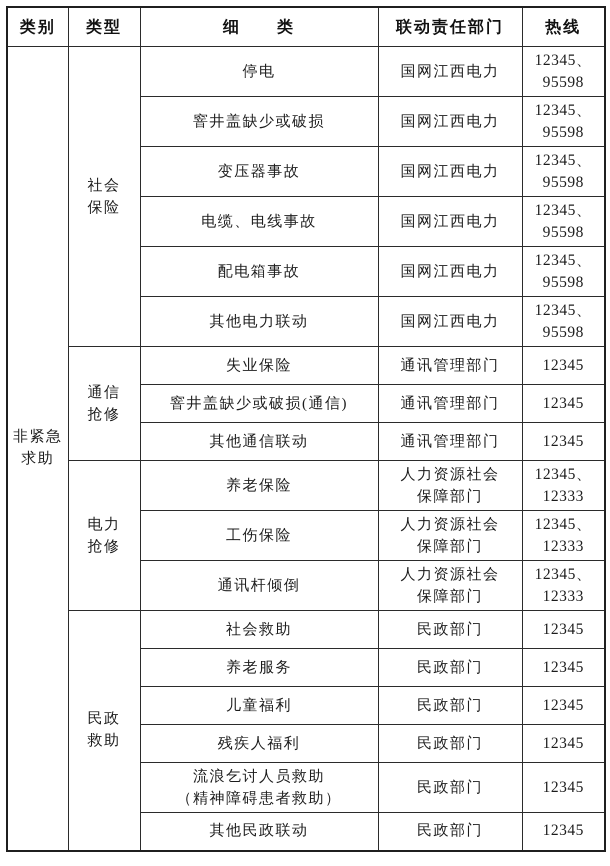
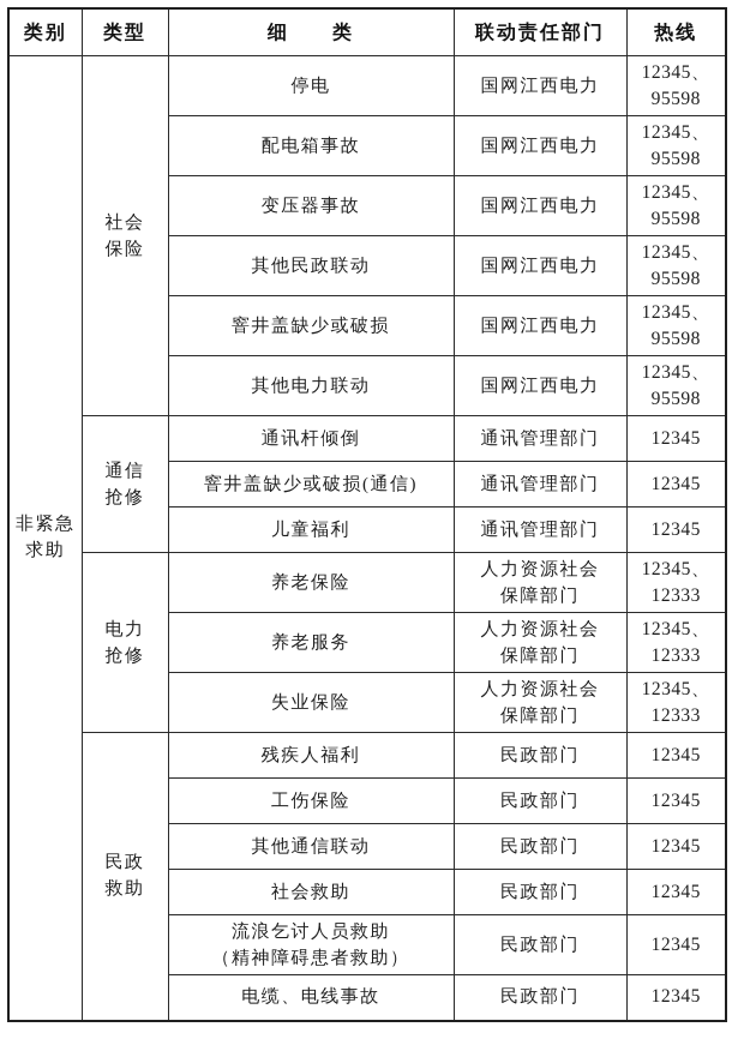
  类别	类型	细 类	联动责任部门	热线
  非紧急 求助	社会 保险	停电	国网江西电力	12345、 95598
- 窨井盖缺少或破损	国网江西电力	12345、 95598
+ 配电箱事故	国网江西电力	12345、 95598
  变压器事故	国网江西电力	12345、 95598
- 电缆、电线事故	国网江西电力	12345、 95598
+ 其他民政联动	国网江西电力	12345、 95598
- 配电箱事故	国网江西电力	12345、 95598
+ 窨井盖缺少或破损	国网江西电力	12345、 95598
  其他电力联动	国网江西电力	12345、 95598
- 通信 抢修	失业保险	通讯管理部门	12345
+ 通信 抢修	通讯杆倾倒	通讯管理部门	12345
  窨井盖缺少或破损(通信)	通讯管理部门	12345
- 其他通信联动	通讯管理部门	12345
+ 儿童福利	通讯管理部门	12345
  电力 抢修	养老保险	人力资源社会 保障部门	12345、 12333
- 工伤保险	人力资源社会 保障部门	12345、 12333
+ 养老服务	人力资源社会 保障部门	12345、 12333
- 通讯杆倾倒	人力资源社会 保障部门	12345、 12333
+ 失业保险	人力资源社会 保障部门	12345、 12333
- 民政 救助	社会救助	民政部门	12345
+ 民政 救助	残疾人福利	民政部门	12345
- 养老服务	民政部门	12345
+ 工伤保险	民政部门	12345
- 儿童福利	民政部门	12345
+ 其他通信联动	民政部门	12345
- 残疾人福利	民政部门	12345
+ 社会救助	民政部门	12345
  流浪乞讨人员救助 （精神障碍患者救助）	民政部门	12345
- 其他民政联动	民政部门	12345
+ 电缆、电线事故	民政部门	12345
